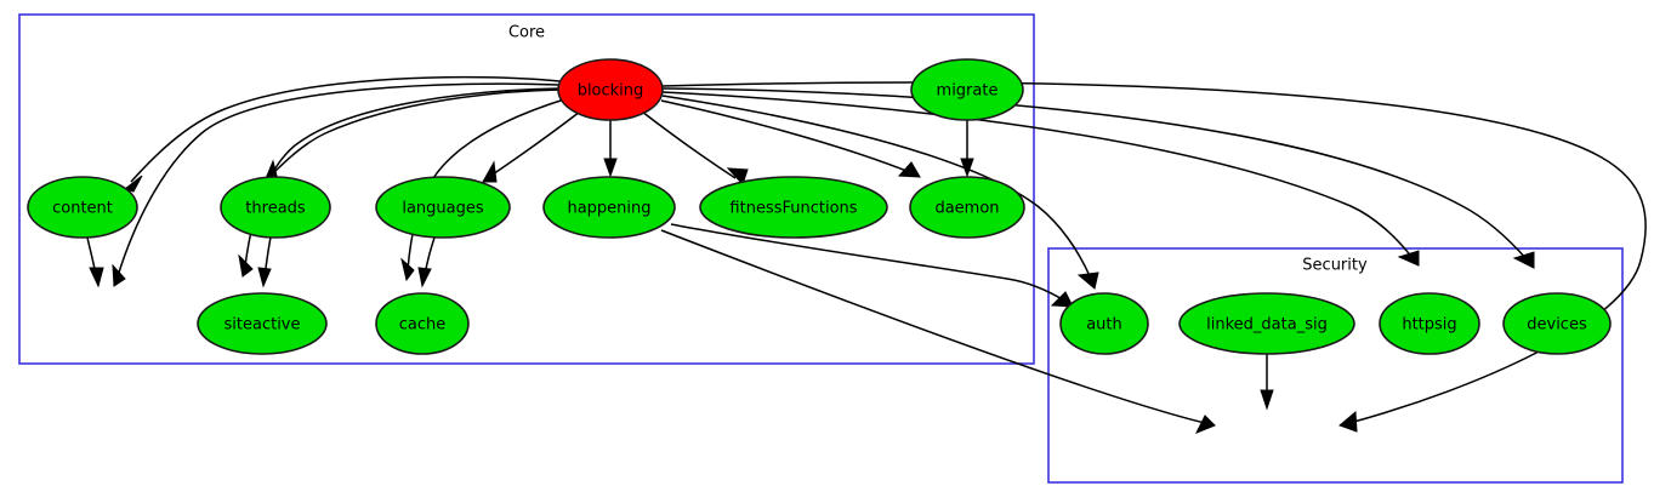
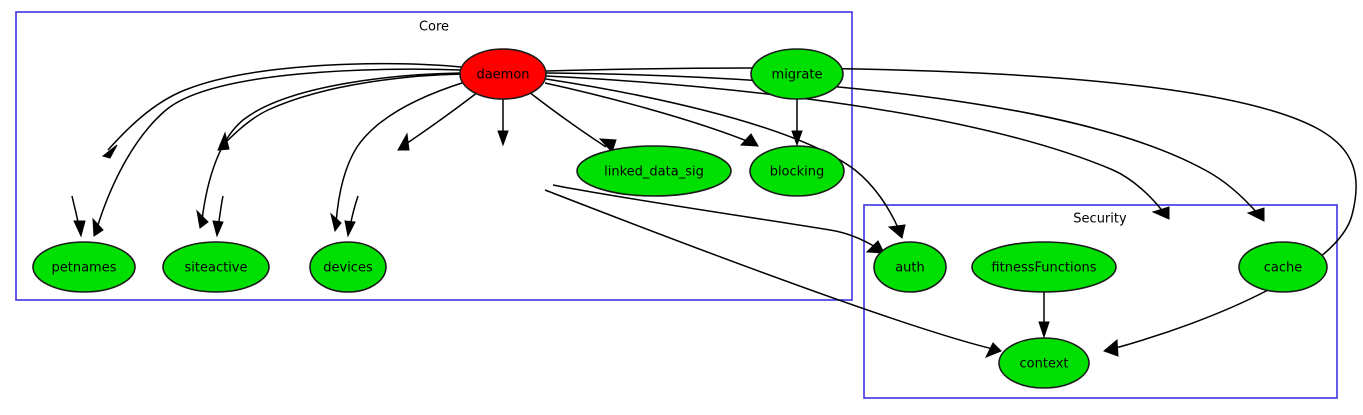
  Core
  Security
- blocking
+ daemon
  migrate
- content
- threads
- languages
- happening
- fitnessFunctions
+ linked_data_sig
- daemon
+ blocking
+ petnames
  siteactive
- cache
+ devices
  auth
- linked_data_sig
+ fitnessFunctions
- httpsig
- devices
+ cache
+ context
